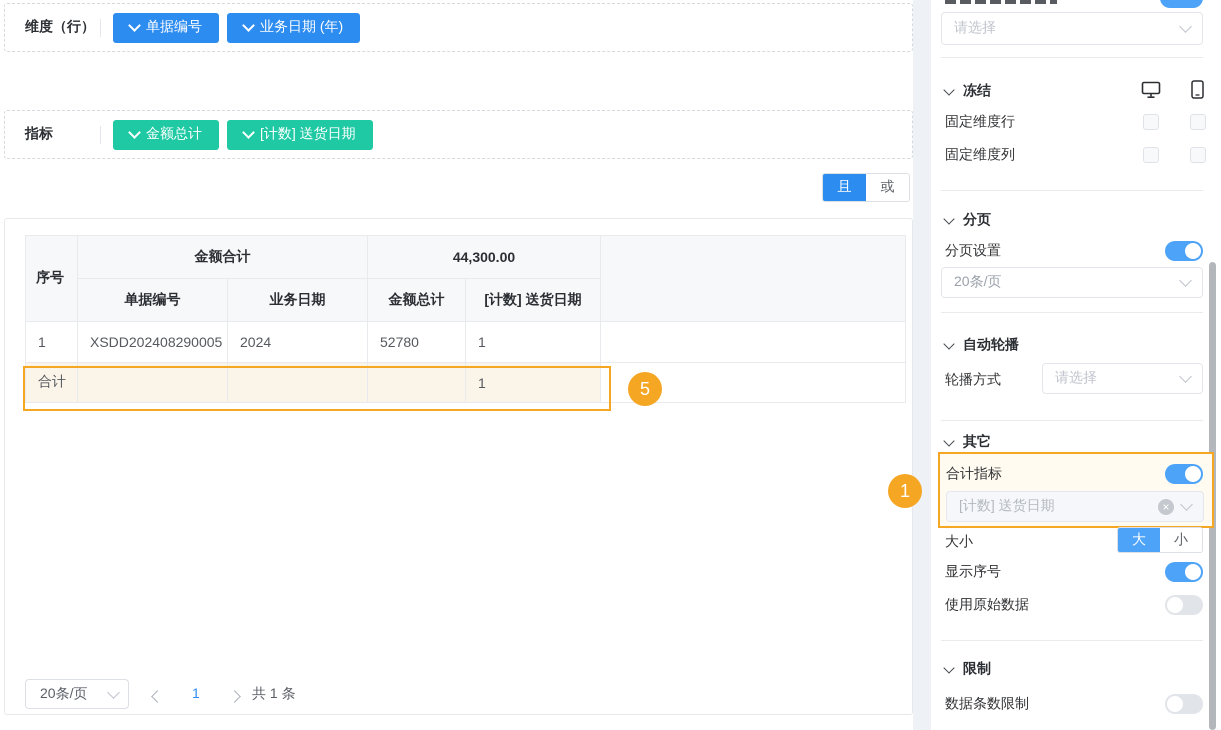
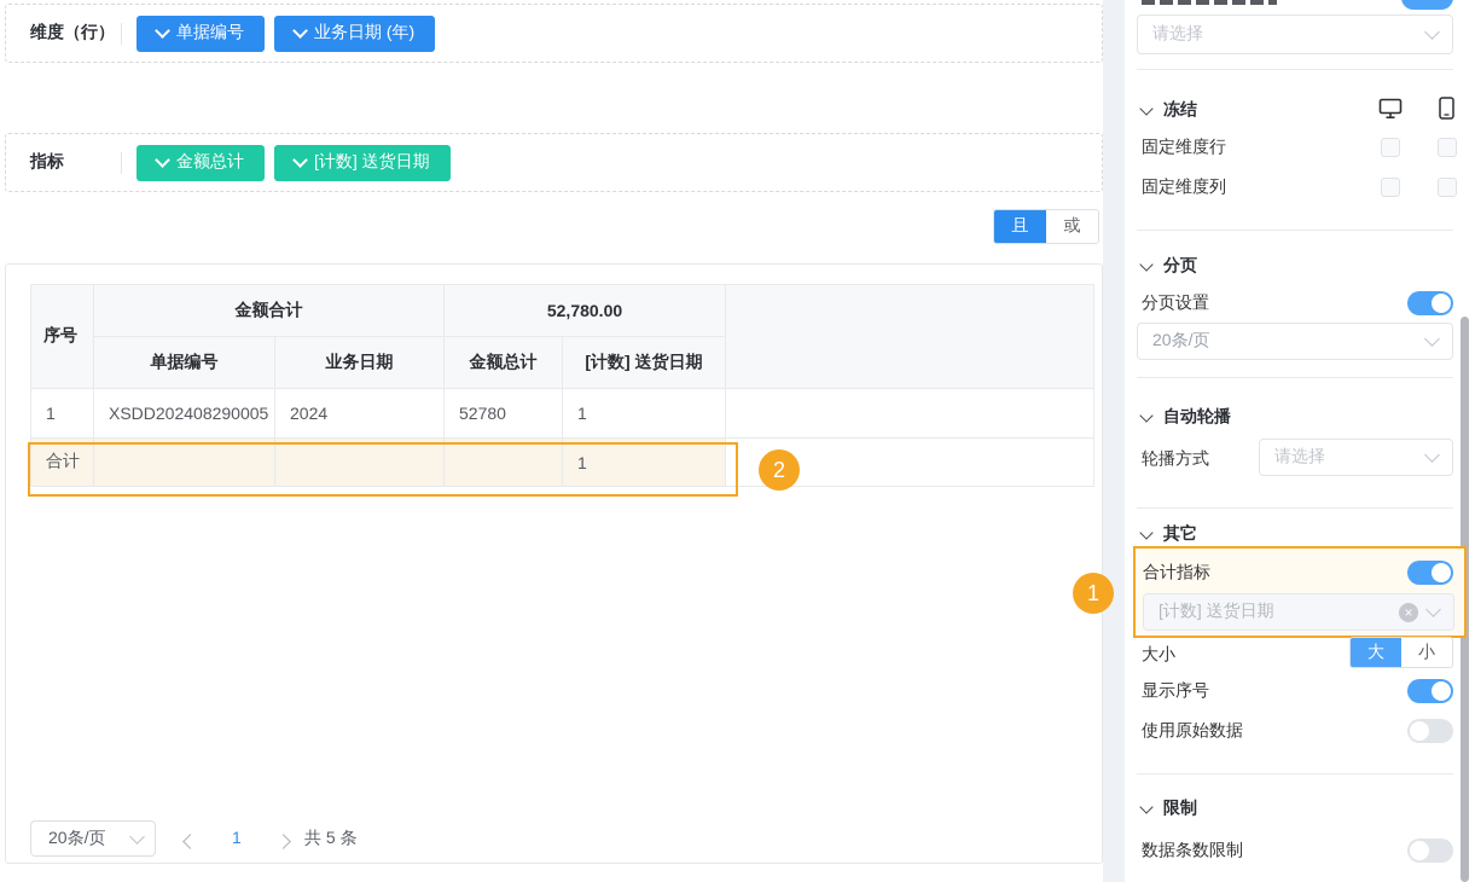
  维度（行）
  单据编号
  业务日期 (年)
  指标
  金额总计
  [计数] 送货日期
  且
  或
- 序号	金额合计	44,300.00
+ 序号	金额合计	52,780.00
  单据编号	业务日期	金额总计	[计数] 送货日期
  1	XSDD202408290005	2024	52780	1
  合计				1
- 5
+ 2
  20条/页
  1
- 共 1 条
+ 共 5 条
  请选择
  冻结
  固定维度行
  固定维度列
  分页
  分页设置
  20条/页
  自动轮播
  轮播方式
  请选择
  其它
  合计指标
  [计数] 送货日期
  ×
  大小
  大
  小
  显示序号
  使用原始数据
  限制
  数据条数限制
  1
